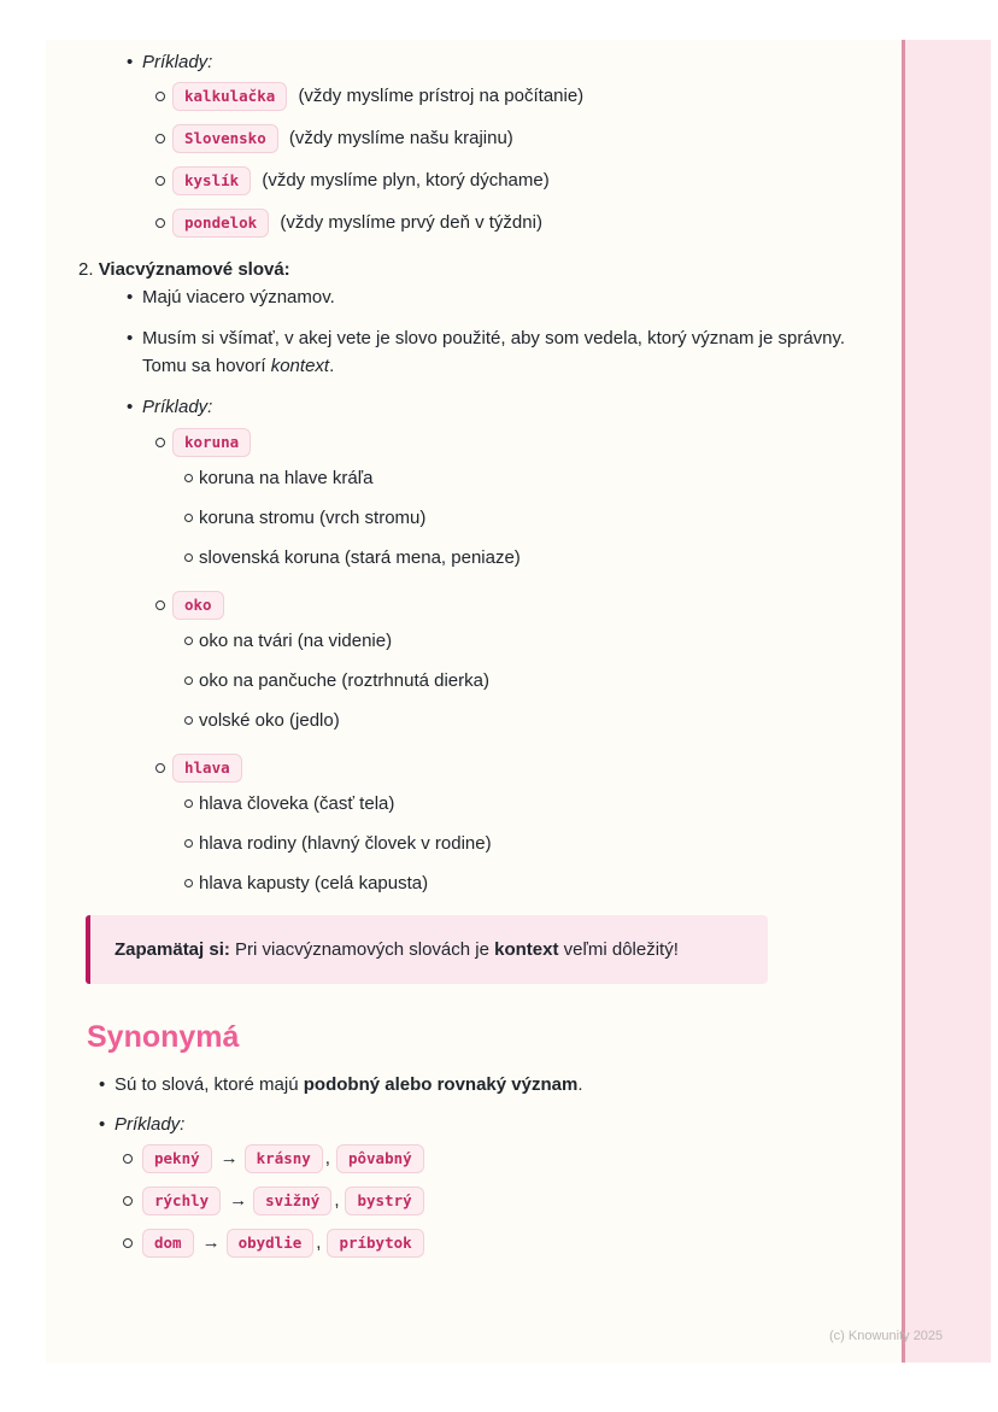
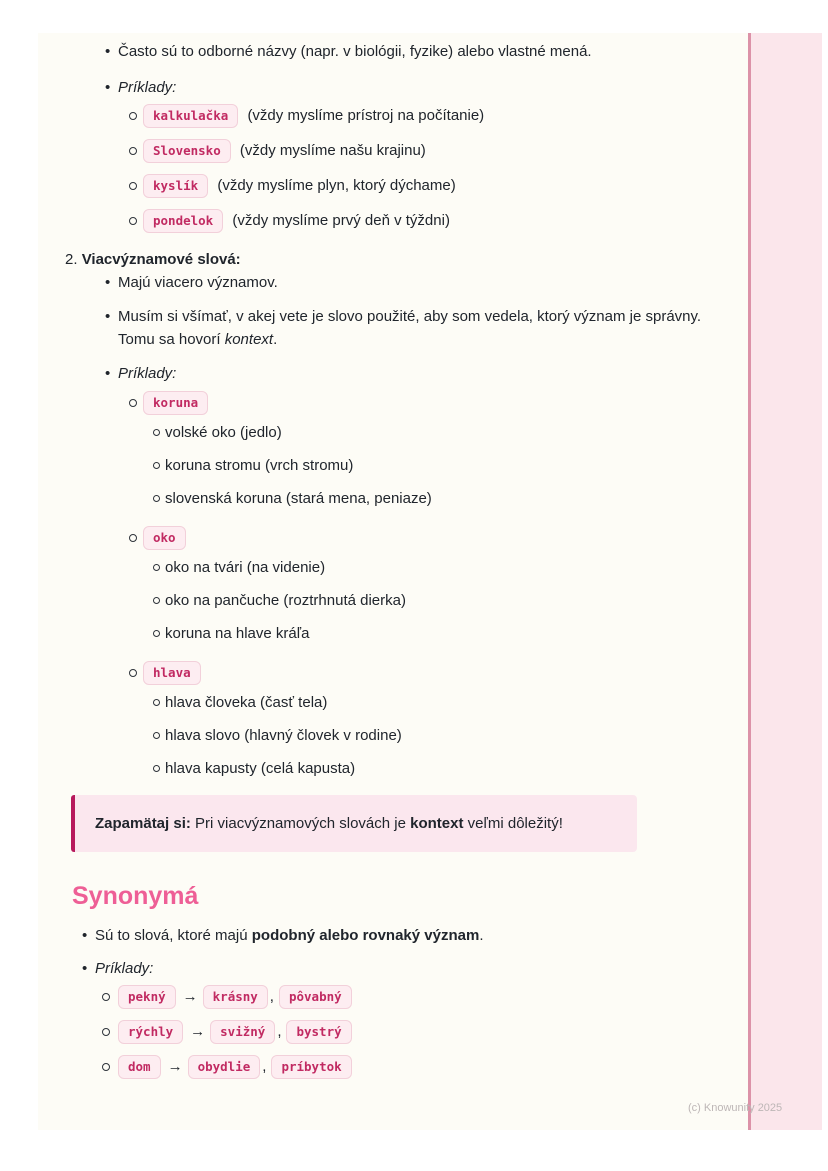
+ Často sú to odborné názvy (napr. v biológii, fyzike) alebo vlastné mená.
  Príklady:
  kalkulačka (vždy myslíme prístroj na počítanie)
  Slovensko (vždy myslíme našu krajinu)
  kyslík (vždy myslíme plyn, ktorý dýchame)
  pondelok (vždy myslíme prvý deň v týždni)
  2. Viacvýznamové slová:
  Majú viacero významov.
  Musím si všímať, v akej vete je slovo použité, aby som vedela, ktorý význam je správny. Tomu sa hovorí kontext.
  Príklady:
  koruna
- koruna na hlave kráľa
+ volské oko (jedlo)
  koruna stromu (vrch stromu)
  slovenská koruna (stará mena, peniaze)
  oko
  oko na tvári (na videnie)
  oko na pančuche (roztrhnutá dierka)
- volské oko (jedlo)
+ koruna na hlave kráľa
  hlava
  hlava človeka (časť tela)
- hlava rodiny (hlavný človek v rodine)
+ hlava slovo (hlavný človek v rodine)
  hlava kapusty (celá kapusta)
  Zapamätaj si: Pri viacvýznamových slovách je kontext veľmi dôležitý!
  Synonymá
  Sú to slová, ktoré majú podobný alebo rovnaký význam.
  Príklady:
  pekný → krásny , pôvabný
  rýchly → svižný , bystrý
  dom → obydlie , príbytok
  (c) Knowunity 2025
